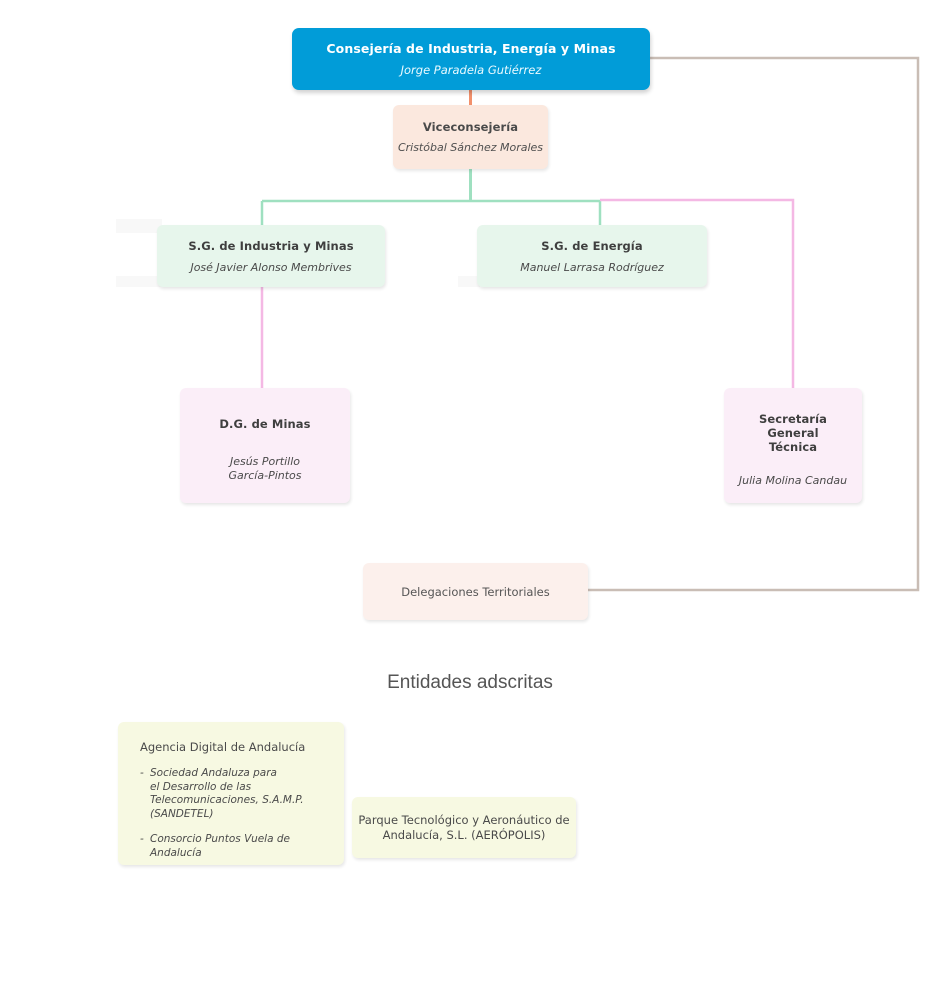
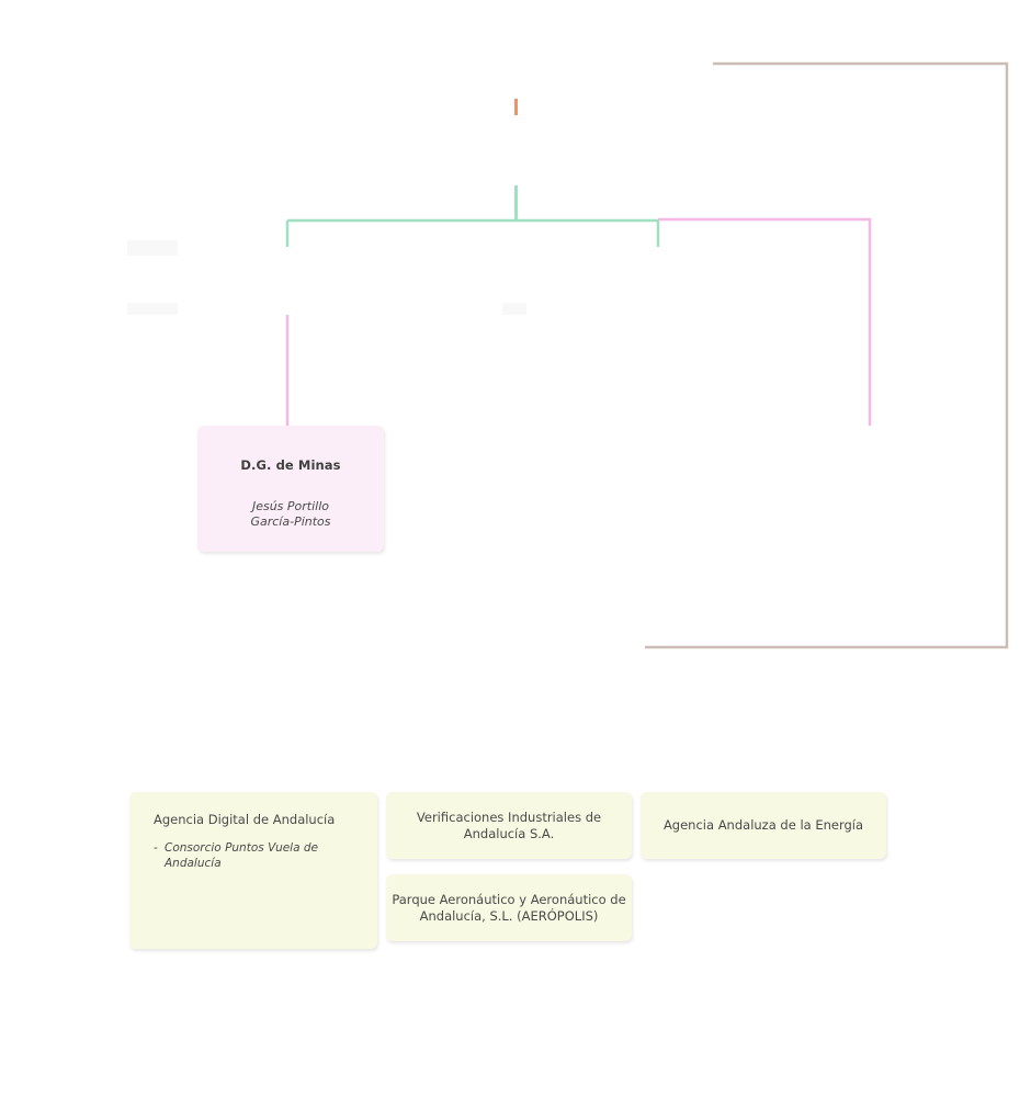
- Consejería de Industria, Energía y Minas
- Jorge Paradela Gutiérrez
- Viceconsejería
- Cristóbal Sánchez Morales
- S.G. de Industria y Minas
- José Javier Alonso Membrives
- S.G. de Energía
- Manuel Larrasa Rodríguez
  D.G. de Minas
  Jesús Portillo
  García-Pintos
- Secretaría
- General
- Técnica
- Julia Molina Candau
- Delegaciones Territoriales
- Entidades adscritas
  Agencia Digital de Andalucía
- Sociedad Andaluza para
- el Desarrollo de las
- Telecomunicaciones, S.A.M.P.
- (SANDETEL)
  Consorcio Puntos Vuela de Andalucía
+ Verificaciones Industriales de Andalucía S.A.
- Parque Tecnológico y Aeronáutico de Andalucía, S.L. (AERÓPOLIS)
+ Parque Aeronáutico y Aeronáutico de Andalucía, S.L. (AERÓPOLIS)
+ Agencia Andaluza de la Energía
